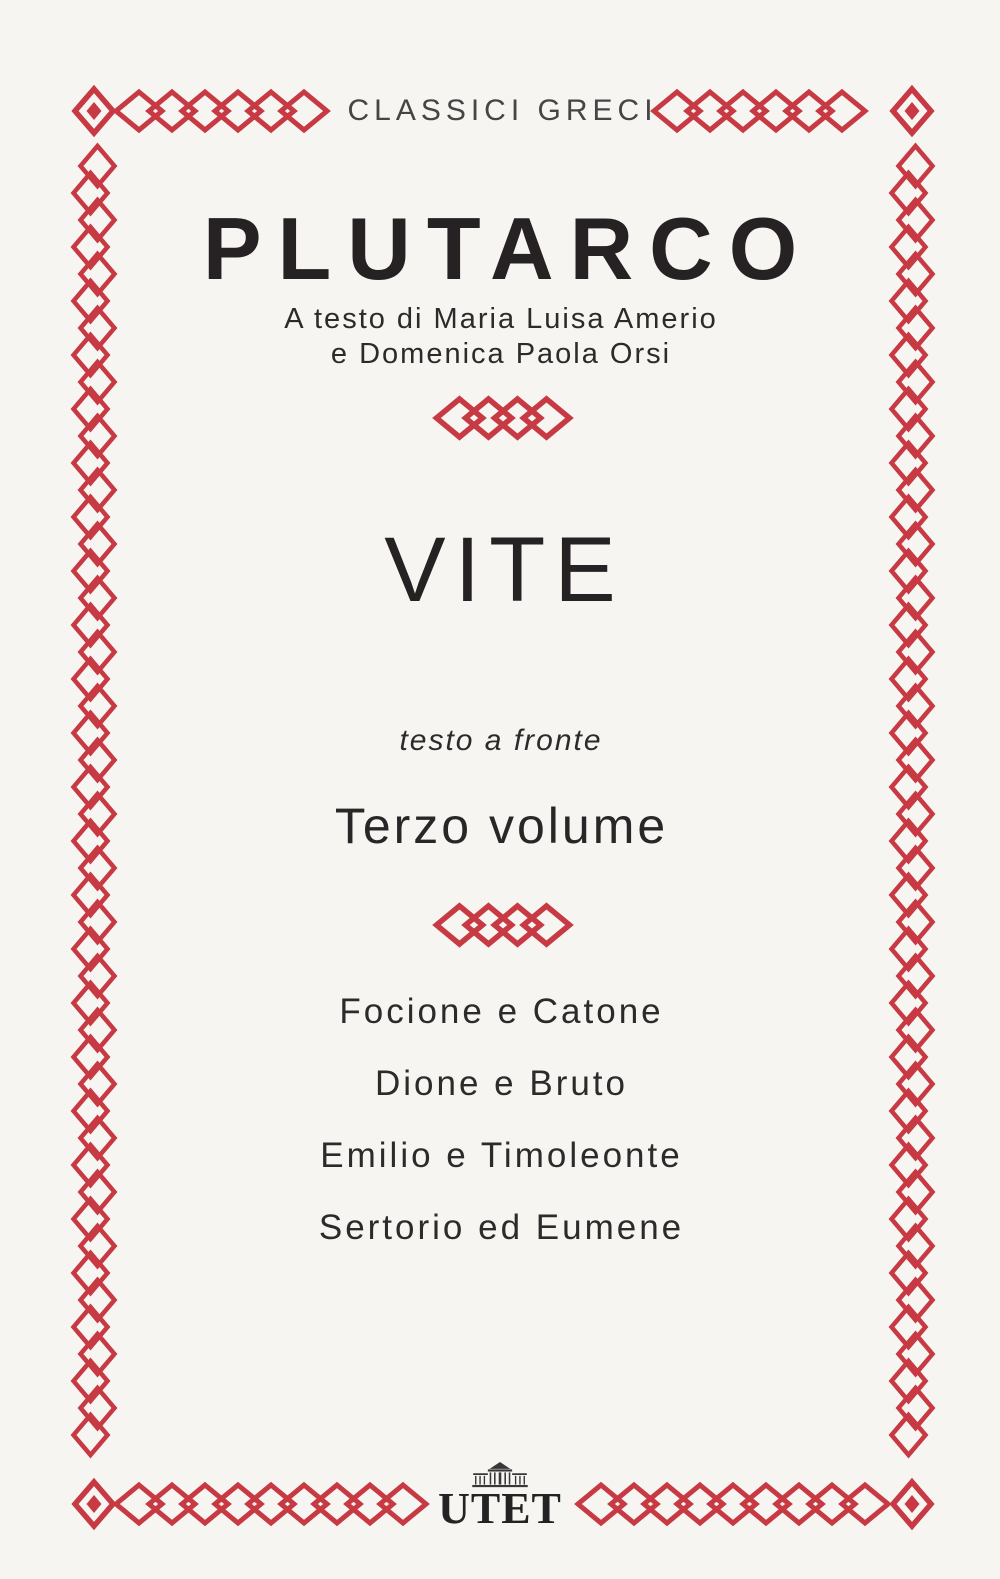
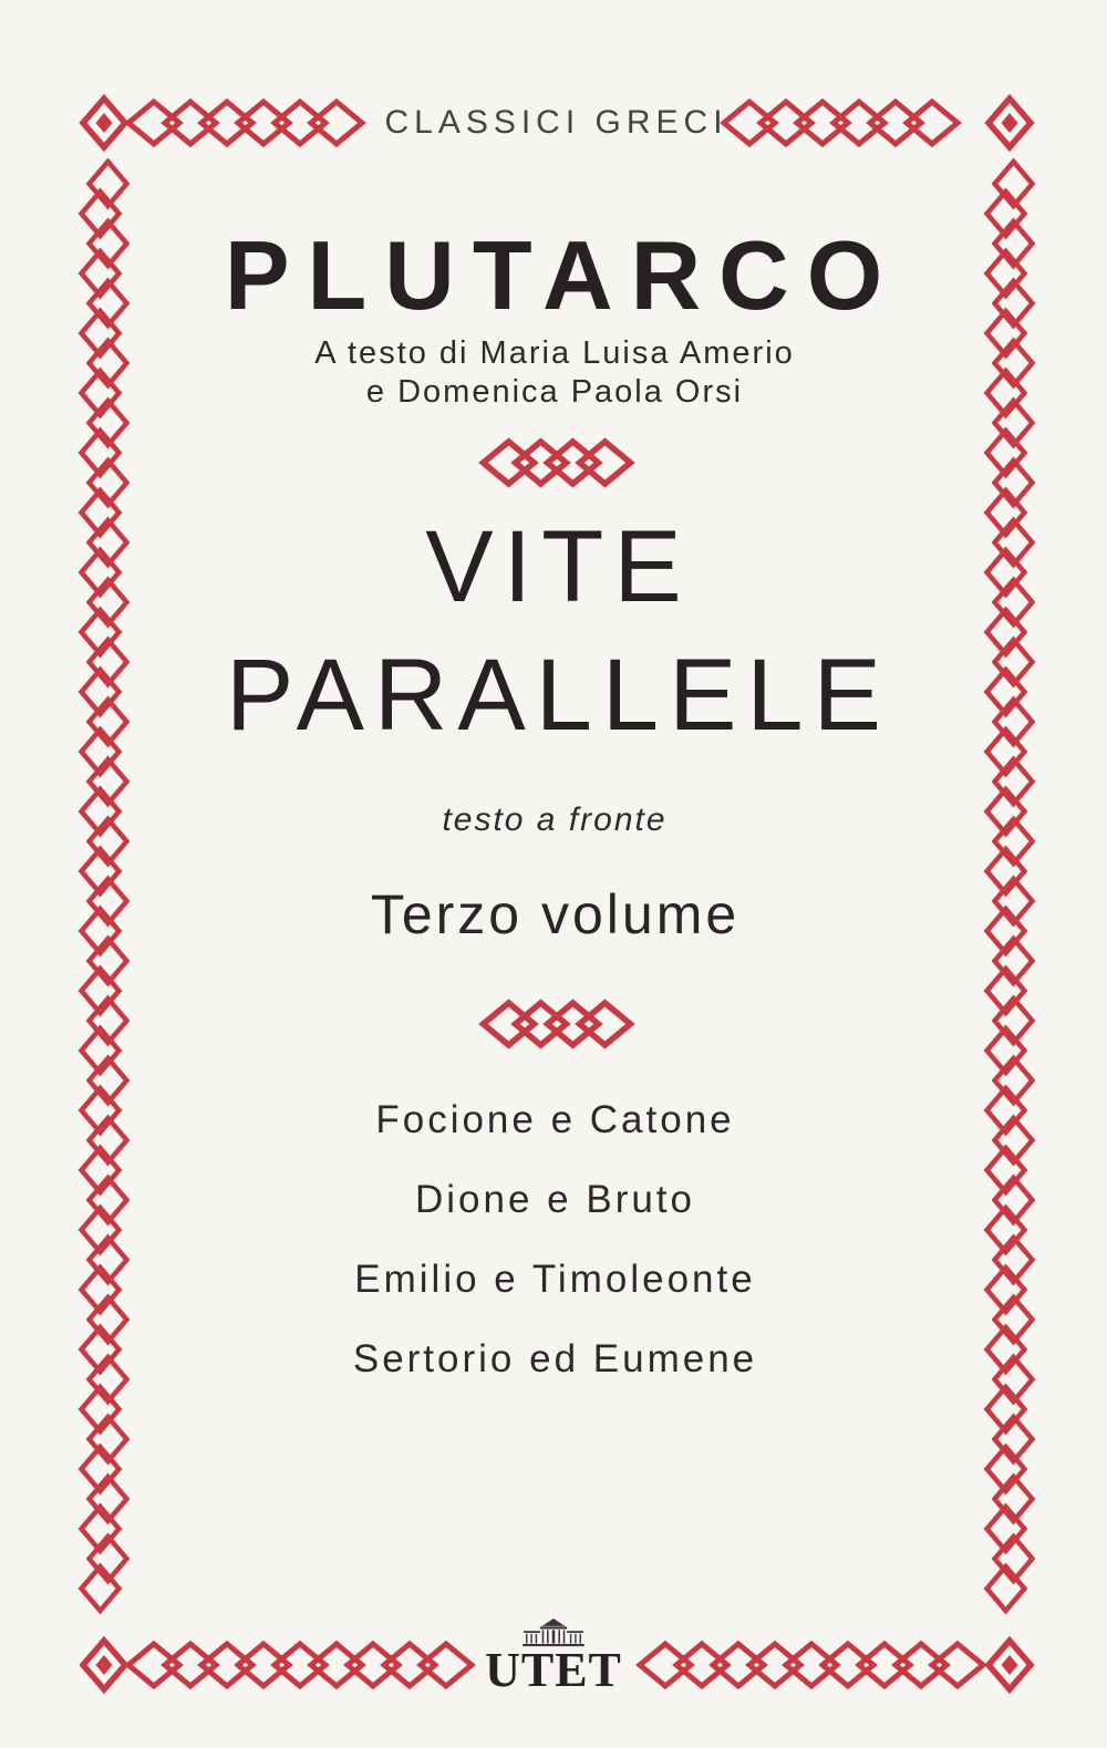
  CLASSICI GRECI
  PLUTARCO
  A testo di Maria Luisa Amerio
  e Domenica Paola Orsi
  VITE
+ PARALLELE
  testo a fronte
  Terzo volume
  Focione e Catone
  Dione e Bruto
  Emilio e Timoleonte
  Sertorio ed Eumene
  UTET
